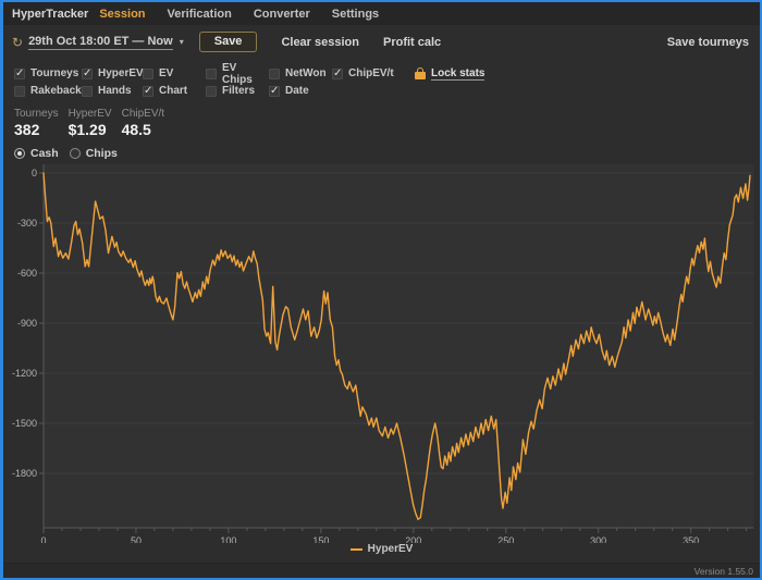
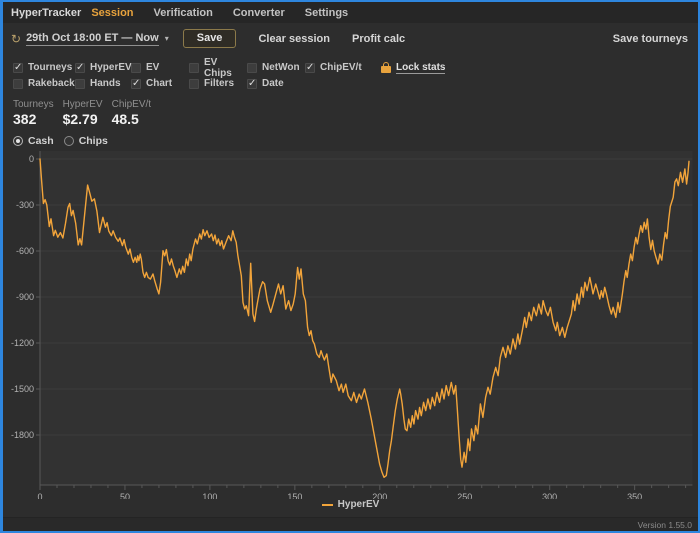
  HyperTracker
  Session
  Verification
  Converter
  Settings
  ↻
  29th Oct 18:00 ET — Now
  ▾
  Save
  Clear session
  Profit calc
  Save tourneys
  ✓
  Tourneys
  ✓
  HyperEV
  EV
  EV Chips
  NetWon
  ✓
  ChipEV/t
  Lock stats
  Rakeback
  Hands
  ✓
  Chart
  Filters
  ✓
  Date
  Tourneys
  382
  HyperEV
- $1.29
+ $2.79
  ChipEV/t
  48.5
  Cash
  Chips
  0
  -300
  -600
  -900
  -1200
  -1500
  -1800
  0
  50
  100
  150
  200
  250
  300
  350
  HyperEV
  Version 1.55.0
